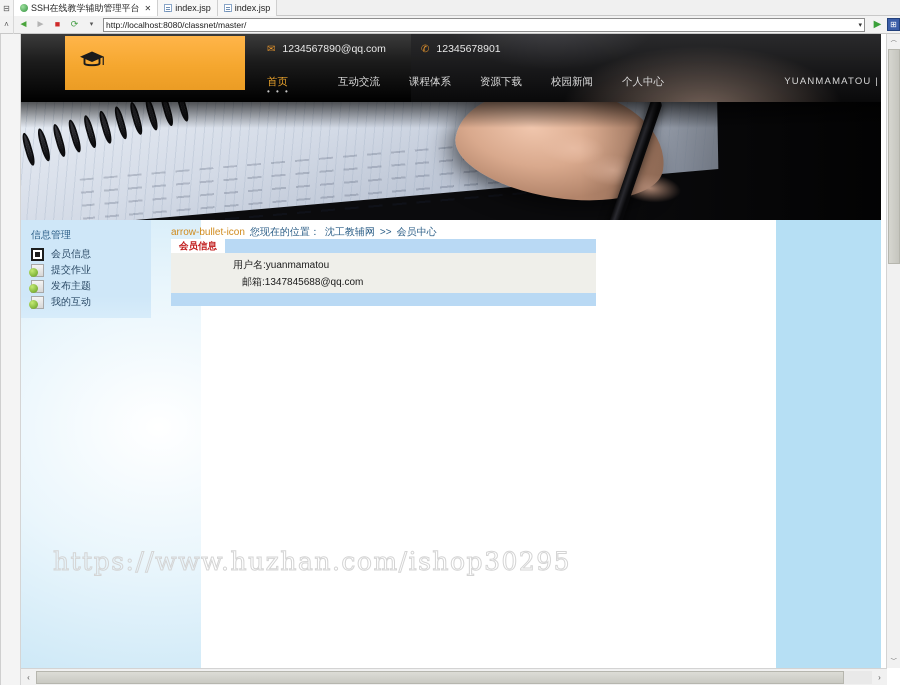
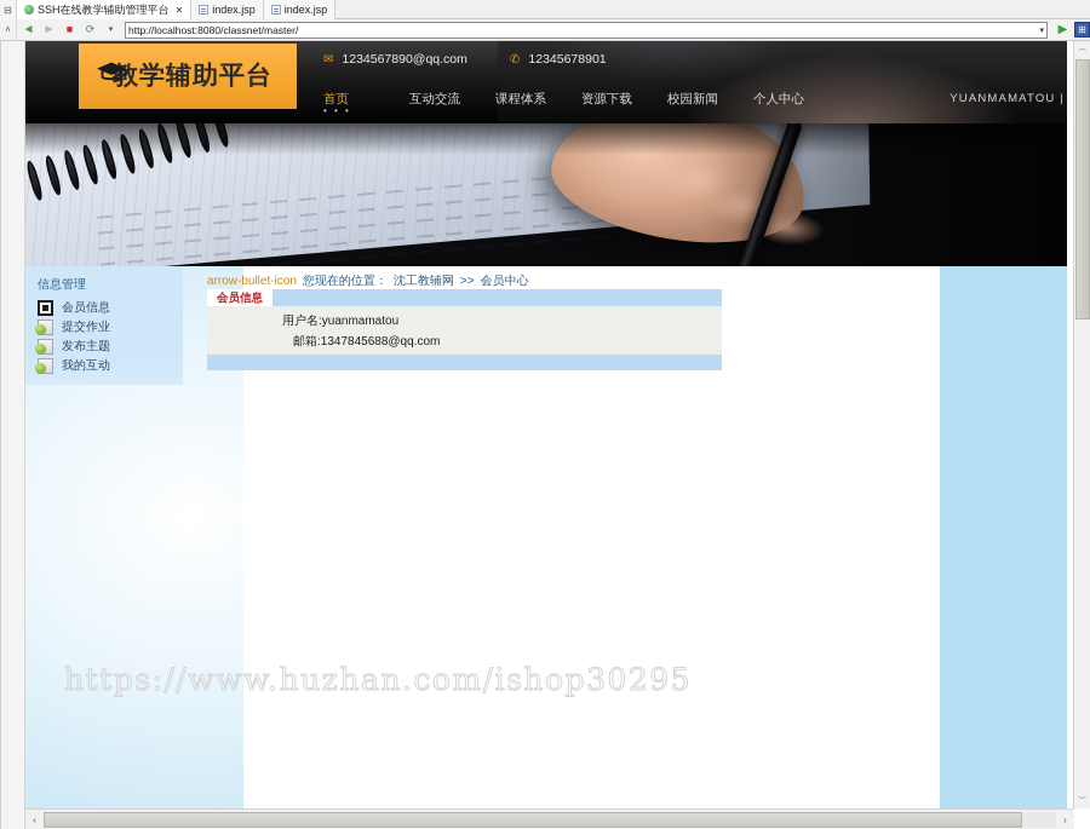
  ⊟
  SSH在线教学辅助管理平台
  ✕
  index.jsp
  index.jsp
  ˄
  ◄
  ►
  ■
  ⟳
  http://localhost:8080/classnet/master/
  ▶
  ⊞
+ 教学辅助平台
  ✉
  1234567890@qq.com
  ✆
  12345678901
  首页
  • • •
  互动交流
  课程体系
  资源下载
  校园新闻
  个人中心
  YUANMAMATOU |
  信息管理
  会员信息
  提交作业
  发布主题
  我的互动
  arrow-bullet-icon
  您现在的位置：
  沈工教辅网
  >>
  会员中心
  会员信息
  用户名:yuanmamatou
  邮箱:1347845688@qq.com
  https://www.huzhan.com/ishop30295
  ‹
  ›
